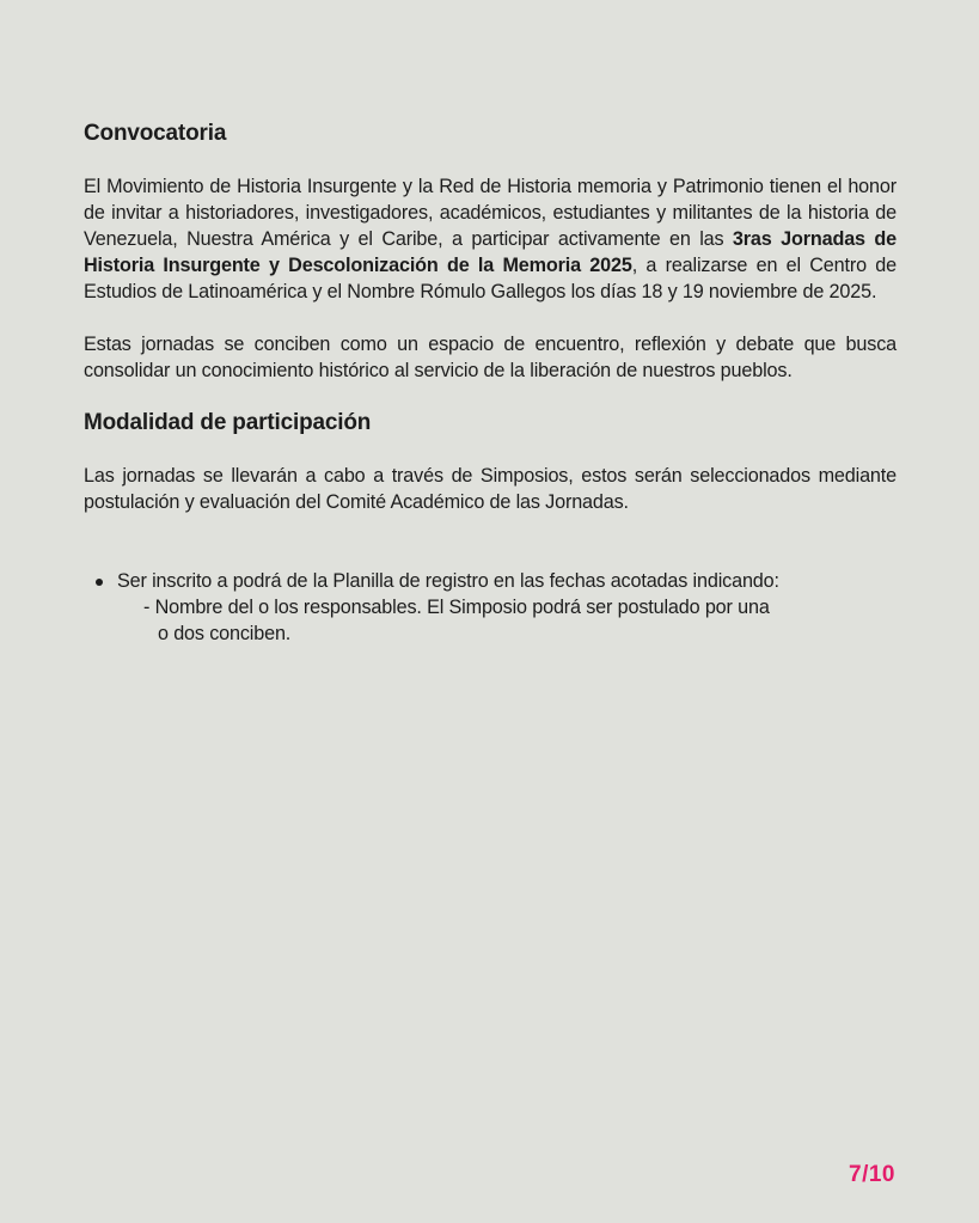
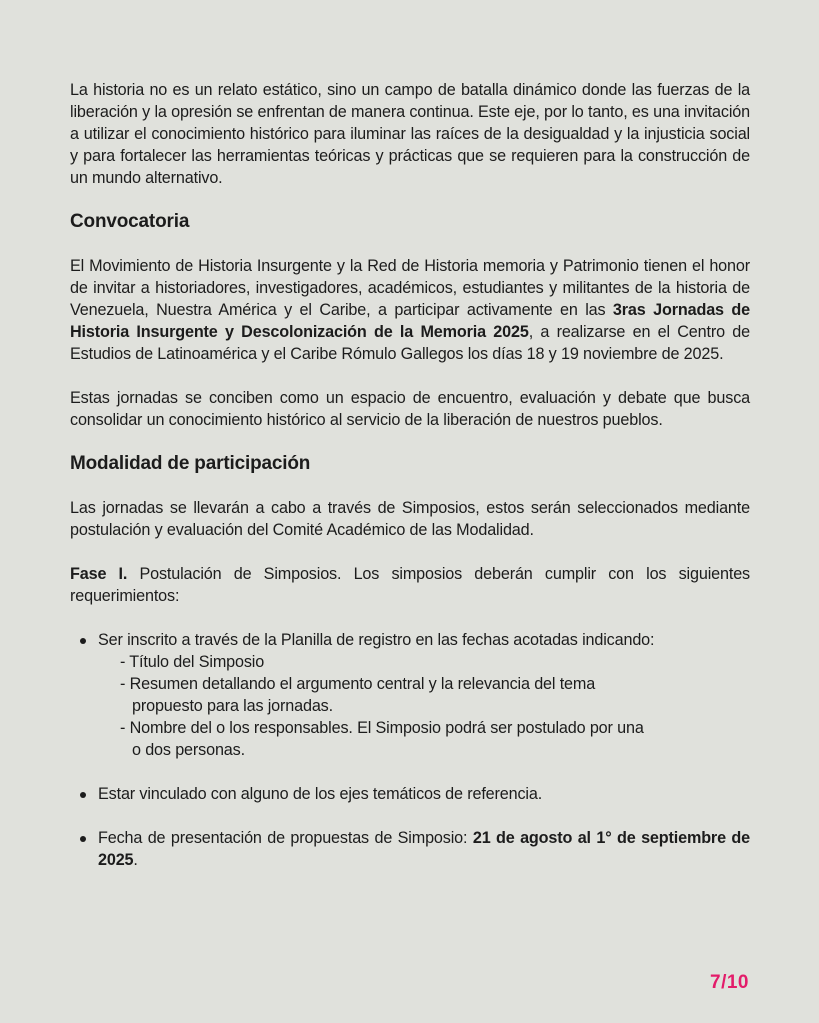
+ La historia no es un relato estático, sino un campo de batalla dinámico donde las fuerzas de la liberación y la opresión se enfrentan de manera continua. Este eje, por lo tanto, es una invitación a utilizar el conocimiento histórico para iluminar las raíces de la desigualdad y la injusticia social y para fortalecer las herramientas teóricas y prácticas que se requieren para la construcción de un mundo alternativo.
  Convocatoria
- El Movimiento de Historia Insurgente y la Red de Historia memoria y Patrimonio tienen el honor de invitar a historiadores, investigadores, académicos, estudiantes y militantes de la historia de Venezuela, Nuestra América y el Caribe, a participar activamente en las 3ras Jornadas de Historia Insurgente y Descolonización de la Memoria 2025, a realizarse en el Centro de Estudios de Latinoamérica y el Nombre Rómulo Gallegos los días 18 y 19 noviembre de 2025.
+ El Movimiento de Historia Insurgente y la Red de Historia memoria y Patrimonio tienen el honor de invitar a historiadores, investigadores, académicos, estudiantes y militantes de la historia de Venezuela, Nuestra América y el Caribe, a participar activamente en las 3ras Jornadas de Historia Insurgente y Descolonización de la Memoria 2025, a realizarse en el Centro de Estudios de Latinoamérica y el Caribe Rómulo Gallegos los días 18 y 19 noviembre de 2025.
- Estas jornadas se conciben como un espacio de encuentro, reflexión y debate que busca consolidar un conocimiento histórico al servicio de la liberación de nuestros pueblos.
+ Estas jornadas se conciben como un espacio de encuentro, evaluación y debate que busca consolidar un conocimiento histórico al servicio de la liberación de nuestros pueblos.
  Modalidad de participación
- Las jornadas se llevarán a cabo a través de Simposios, estos serán seleccionados mediante postulación y evaluación del Comité Académico de las Jornadas.
+ Las jornadas se llevarán a cabo a través de Simposios, estos serán seleccionados mediante postulación y evaluación del Comité Académico de las Modalidad.
+ Fase I. Postulación de Simposios. Los simposios deberán cumplir con los siguientes requerimientos:
- Ser inscrito a podrá de la Planilla de registro en las fechas acotadas indicando:
+ Ser inscrito a través de la Planilla de registro en las fechas acotadas indicando:
+ - Título del Simposio
+ - Resumen detallando el argumento central y la relevancia del tema propuesto para las jornadas.
- - Nombre del o los responsables. El Simposio podrá ser postulado por una o dos conciben.
+ - Nombre del o los responsables. El Simposio podrá ser postulado por una o dos personas.
+ Estar vinculado con alguno de los ejes temáticos de referencia.
+ Fecha de presentación de propuestas de Simposio: 21 de agosto al 1° de septiembre de 2025.
  7/10
